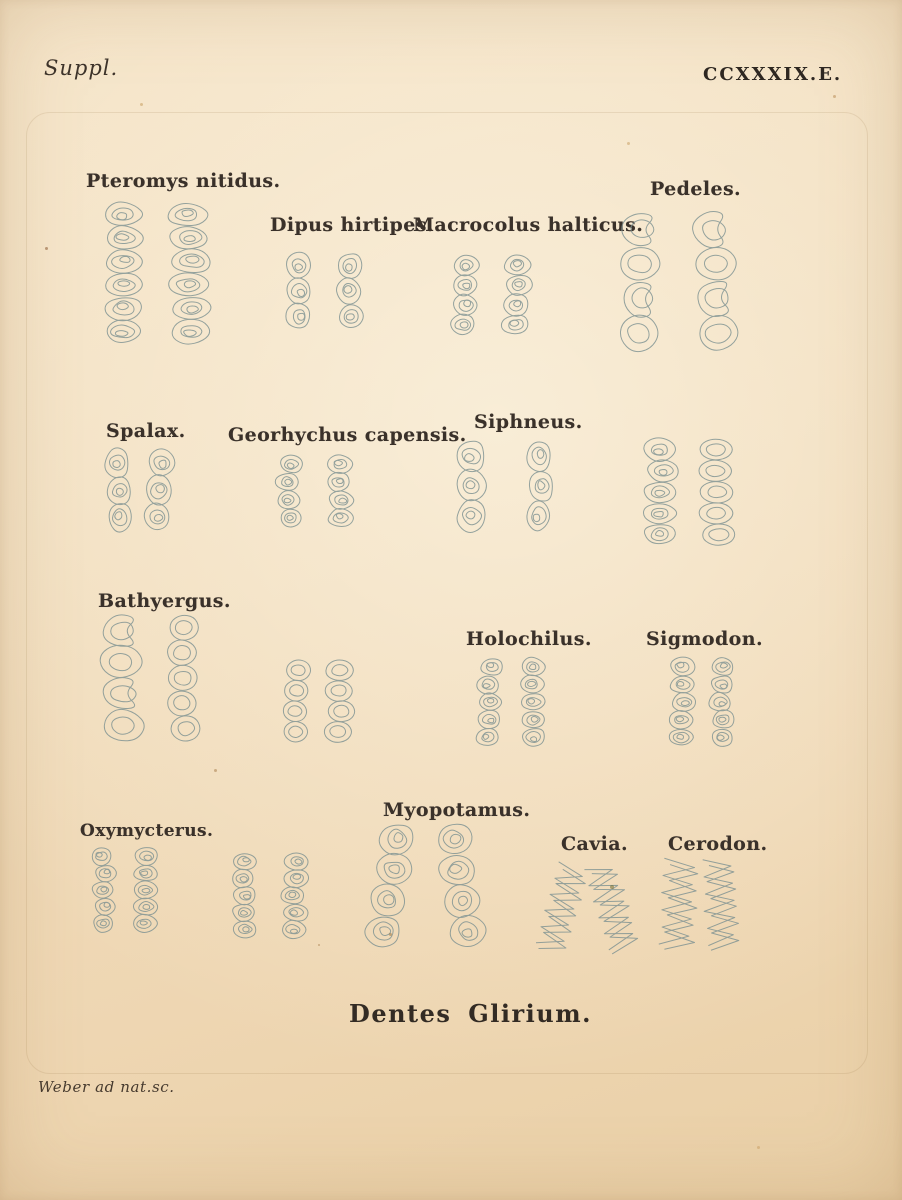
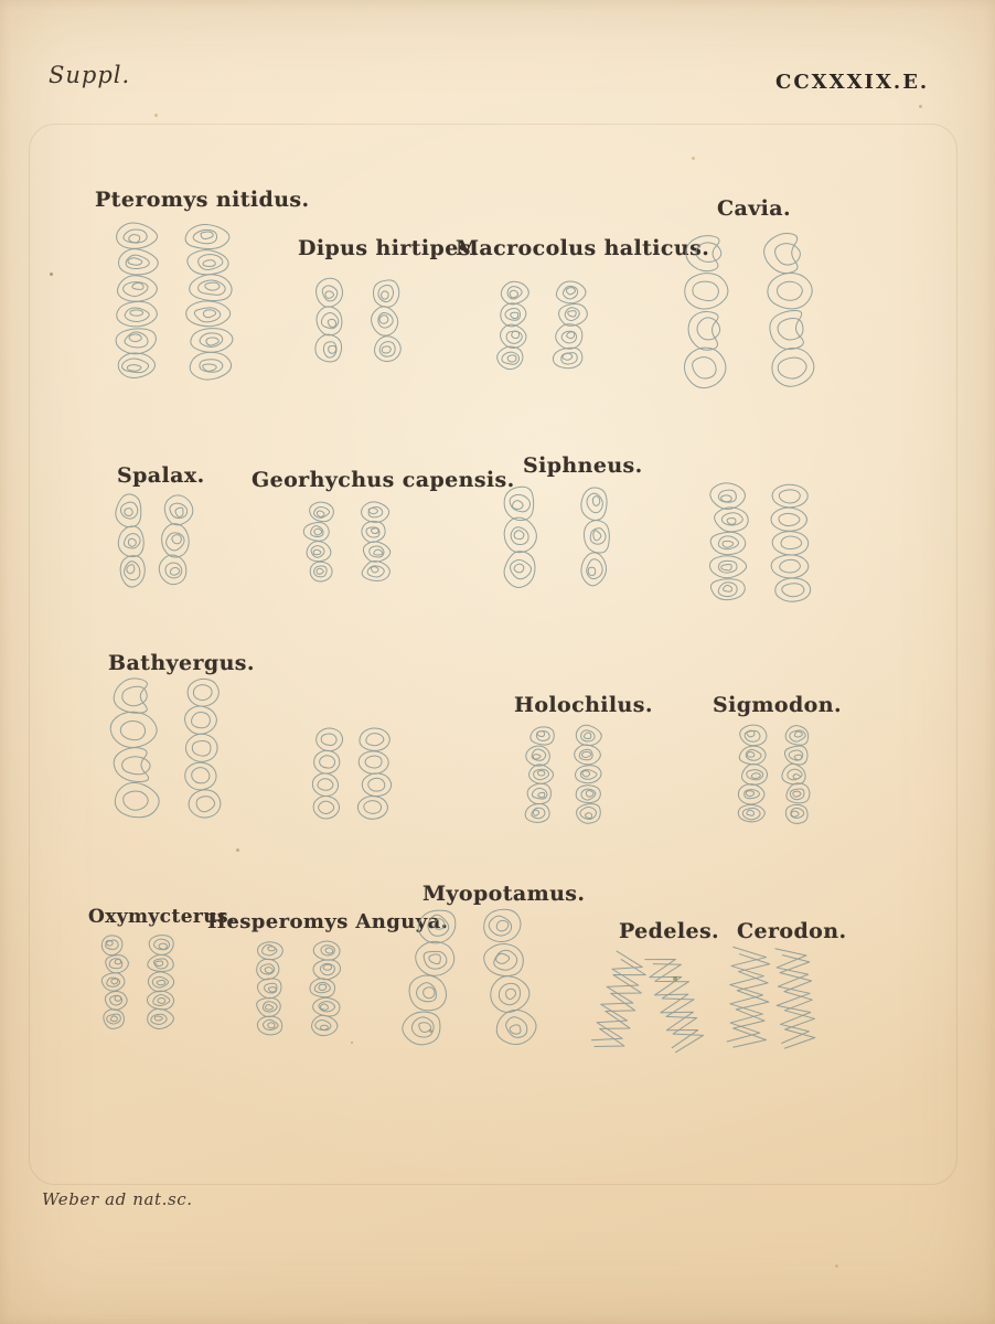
  Suppl.
  CCXXXIX.E.
  Pteromys nitidus.
  Dipus hirtipes.
  Macrocolus halticus.
- Pedeles.
+ Cavia.
  Spalax.
  Georhychus capensis.
  Siphneus.
  Bathyergus.
  Holochilus.
  Sigmodon.
  Oxymycterus.
+ Hesperomys Anguya.
  Myopotamus.
- Cavia.
+ Pedeles.
  Cerodon.
- Dentes Glirium.
  Weber ad nat.sc.
